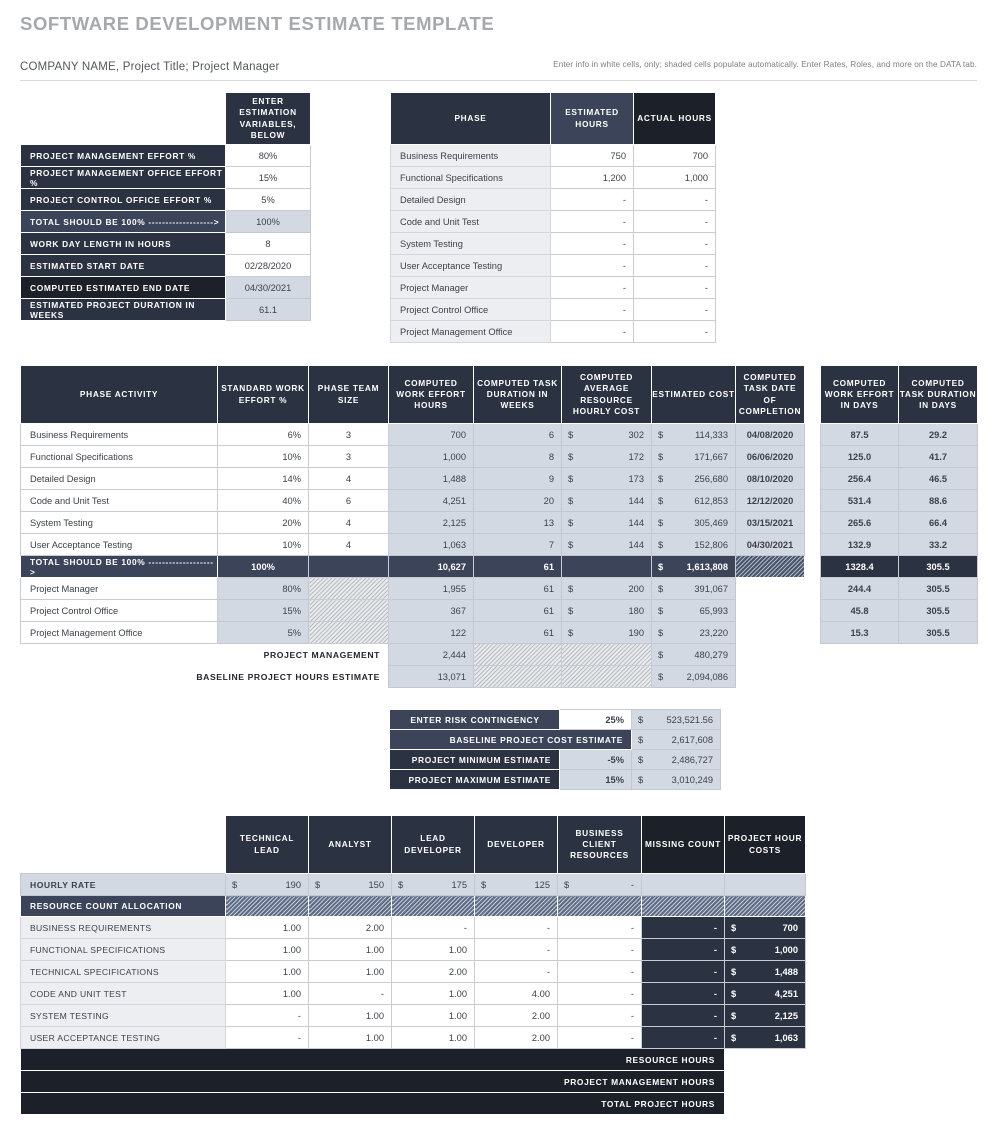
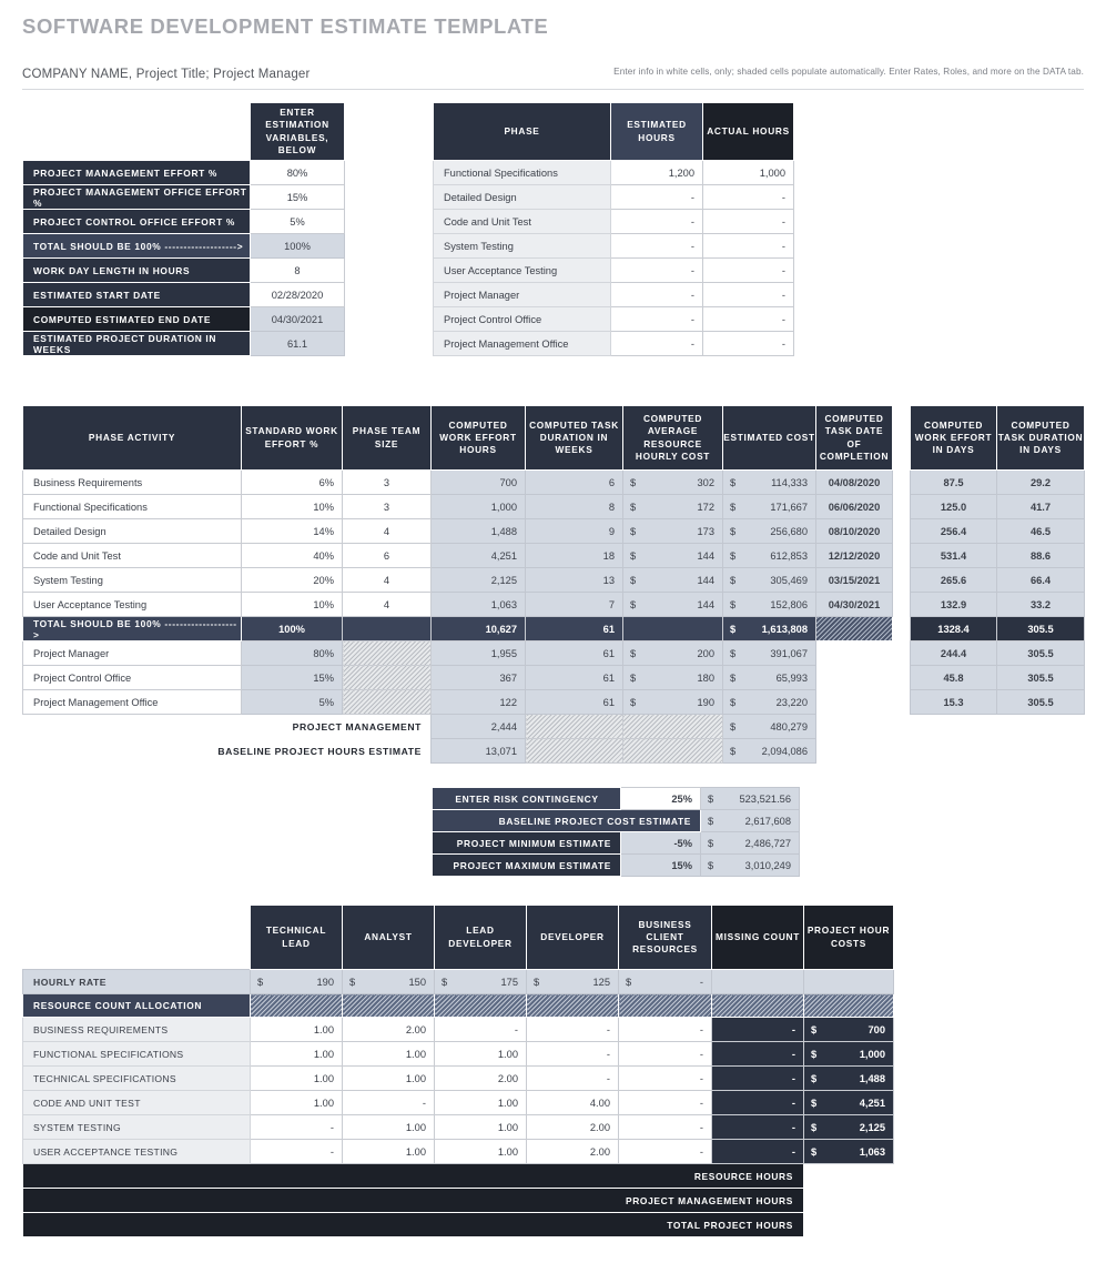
  SOFTWARE DEVELOPMENT ESTIMATE TEMPLATE
  COMPANY NAME, Project Title; Project Manager
  Enter info in white cells, only; shaded cells populate automatically. Enter Rates, Roles, and more on the DATA tab.
  	ENTER ESTIMATION VARIABLES, BELOW
  PROJECT MANAGEMENT EFFORT %	80%
  PROJECT MANAGEMENT OFFICE EFFORT %	15%
  PROJECT CONTROL OFFICE EFFORT %	5%
  TOTAL SHOULD BE 100% ------------------->	100%
  WORK DAY LENGTH IN HOURS	8
  ESTIMATED START DATE	02/28/2020
  COMPUTED ESTIMATED END DATE	04/30/2021
  ESTIMATED PROJECT DURATION IN WEEKS	61.1
  PHASE	ESTIMATED HOURS	ACTUAL HOURS
- Business Requirements	750	700
  Functional Specifications	1,200	1,000
  Detailed Design	-	-
  Code and Unit Test	-	-
  System Testing	-	-
  User Acceptance Testing	-	-
  Project Manager	-	-
  Project Control Office	-	-
  Project Management Office	-	-
  PHASE ACTIVITY	STANDARD WORK EFFORT %	PHASE TEAM SIZE	COMPUTED WORK EFFORT HOURS	COMPUTED TASK DURATION IN WEEKS	COMPUTED AVERAGE RESOURCE HOURLY COST	ESTIMATED COST	COMPUTED TASK DATE OF COMPLETION
  Business Requirements	6%	3	700	6	$ 302	$ 114,333	04/08/2020
  Functional Specifications	10%	3	1,000	8	$ 172	$ 171,667	06/06/2020
  Detailed Design	14%	4	1,488	9	$ 173	$ 256,680	08/10/2020
- Code and Unit Test	40%	6	4,251	20	$ 144	$ 612,853	12/12/2020
+ Code and Unit Test	40%	6	4,251	18	$ 144	$ 612,853	12/12/2020
  System Testing	20%	4	2,125	13	$ 144	$ 305,469	03/15/2021
  User Acceptance Testing	10%	4	1,063	7	$ 144	$ 152,806	04/30/2021
  TOTAL SHOULD BE 100% ------------------->	100%		10,627	61		$ 1,613,808
  Project Manager	80%		1,955	61	$ 200	$ 391,067
  Project Control Office	15%		367	61	$ 180	$ 65,993
  Project Management Office	5%		122	61	$ 190	$ 23,220
  PROJECT MANAGEMENT	2,444			$ 480,279
  BASELINE PROJECT HOURS ESTIMATE	13,071			$ 2,094,086
  COMPUTED WORK EFFORT IN DAYS	COMPUTED TASK DURATION IN DAYS
  87.5	29.2
  125.0	41.7
  256.4	46.5
  531.4	88.6
  265.6	66.4
  132.9	33.2
  1328.4	305.5
  244.4	305.5
  45.8	305.5
  15.3	305.5
  ENTER RISK CONTINGENCY	25%	$ 523,521.56
  BASELINE PROJECT COST ESTIMATE	$ 2,617,608
  PROJECT MINIMUM ESTIMATE	-5%	$ 2,486,727
  PROJECT MAXIMUM ESTIMATE	15%	$ 3,010,249
  	TECHNICAL LEAD	ANALYST	LEAD DEVELOPER	DEVELOPER	BUSINESS CLIENT RESOURCES	MISSING COUNT	PROJECT HOUR COSTS
  HOURLY RATE	$ 190	$ 150	$ 175	$ 125	$ -
  RESOURCE COUNT ALLOCATION
  BUSINESS REQUIREMENTS	1.00	2.00	-	-	-	-	$ 700
  FUNCTIONAL SPECIFICATIONS	1.00	1.00	1.00	-	-	-	$ 1,000
  TECHNICAL SPECIFICATIONS	1.00	1.00	2.00	-	-	-	$ 1,488
  CODE AND UNIT TEST	1.00	-	1.00	4.00	-	-	$ 4,251
  SYSTEM TESTING	-	1.00	1.00	2.00	-	-	$ 2,125
  USER ACCEPTANCE TESTING	-	1.00	1.00	2.00	-	-	$ 1,063
  PROJECT MANAGEMENT HOURS
  TOTAL PROJECT HOURS
